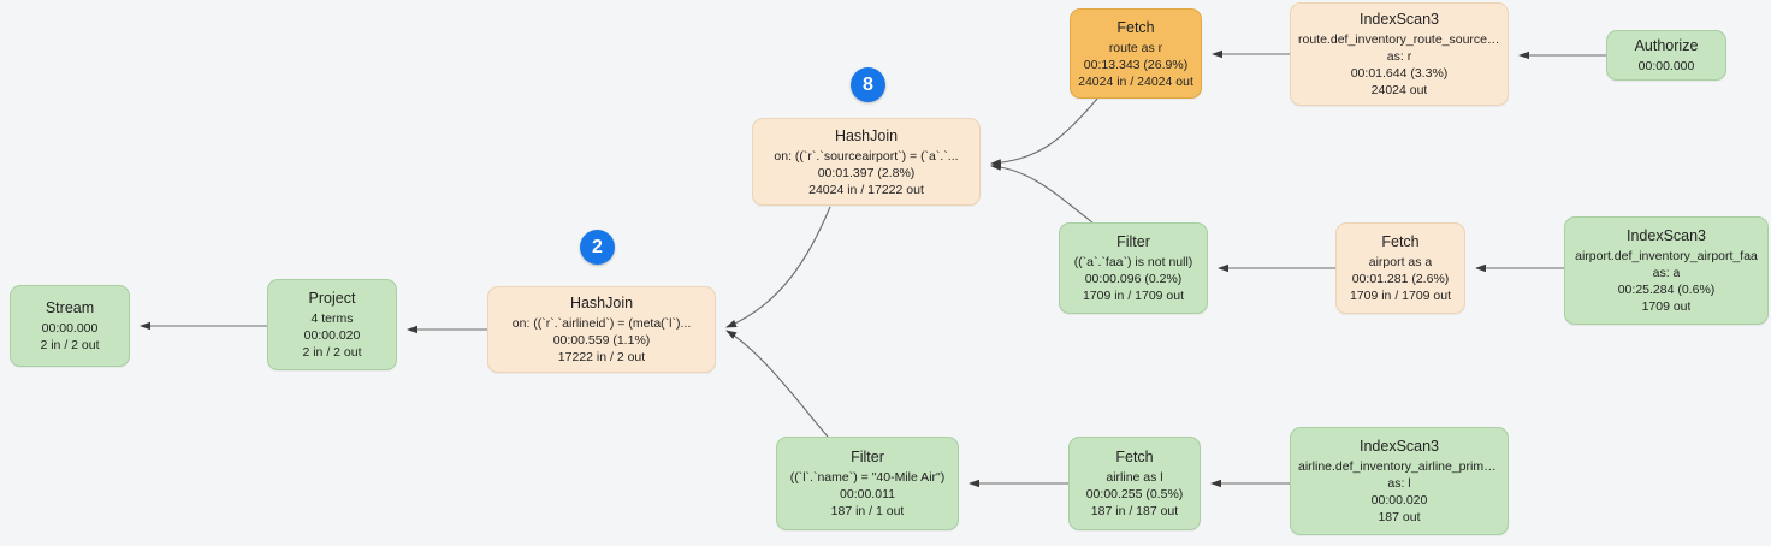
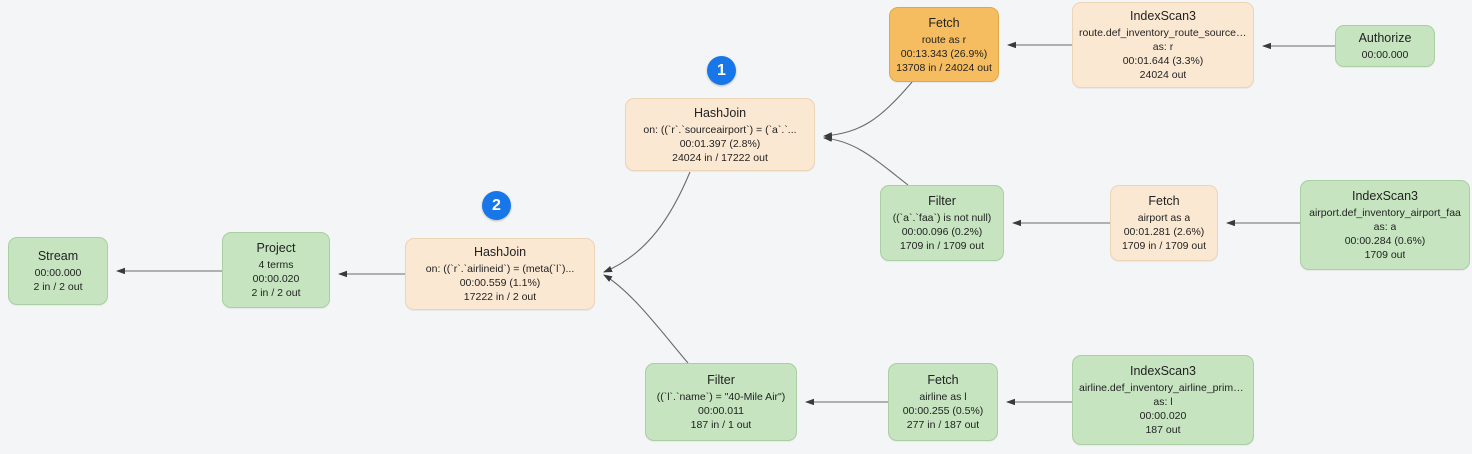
  Stream
  00:00.000
  2 in / 2 out
  Project
  4 terms
  00:00.020
  2 in / 2 out
  HashJoin
  on: ((`r`.`airlineid`) = (meta(`l`)...
  00:00.559 (1.1%)
  17222 in / 2 out
  HashJoin
  on: ((`r`.`sourceairport`) = (`a`.`...
  00:01.397 (2.8%)
  24024 in / 17222 out
  Fetch
  route as r
  00:13.343 (26.9%)
- 24024 in / 24024 out
+ 13708 in / 24024 out
  IndexScan3
  route.def_inventory_route_sourceair
  as: r
  00:01.644 (3.3%)
  24024 out
  Authorize
  00:00.000
  Filter
  ((`a`.`faa`) is not null)
  00:00.096 (0.2%)
  1709 in / 1709 out
  Fetch
  airport as a
  00:01.281 (2.6%)
  1709 in / 1709 out
  IndexScan3
  airport.def_inventory_airport_faa
  as: a
- 00:25.284 (0.6%)
+ 00:00.284 (0.6%)
  1709 out
  Filter
  ((`l`.`name`) = "40-Mile Air")
  00:00.011
  187 in / 1 out
  Fetch
  airline as l
  00:00.255 (0.5%)
- 187 in / 187 out
+ 277 in / 187 out
  IndexScan3
  airline.def_inventory_airline_prima...
  as: l
  00:00.020
  187 out
- 8
+ 1
  2
